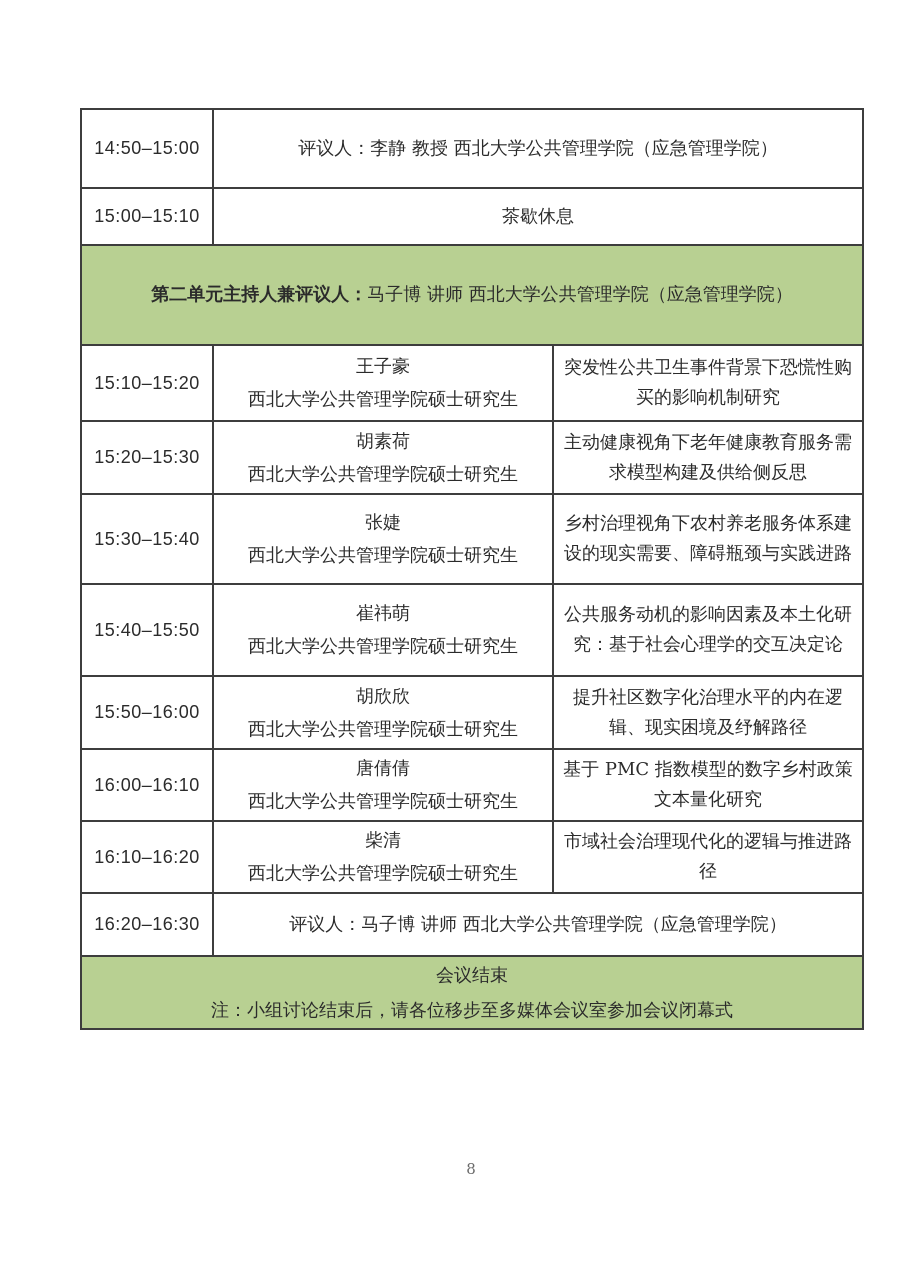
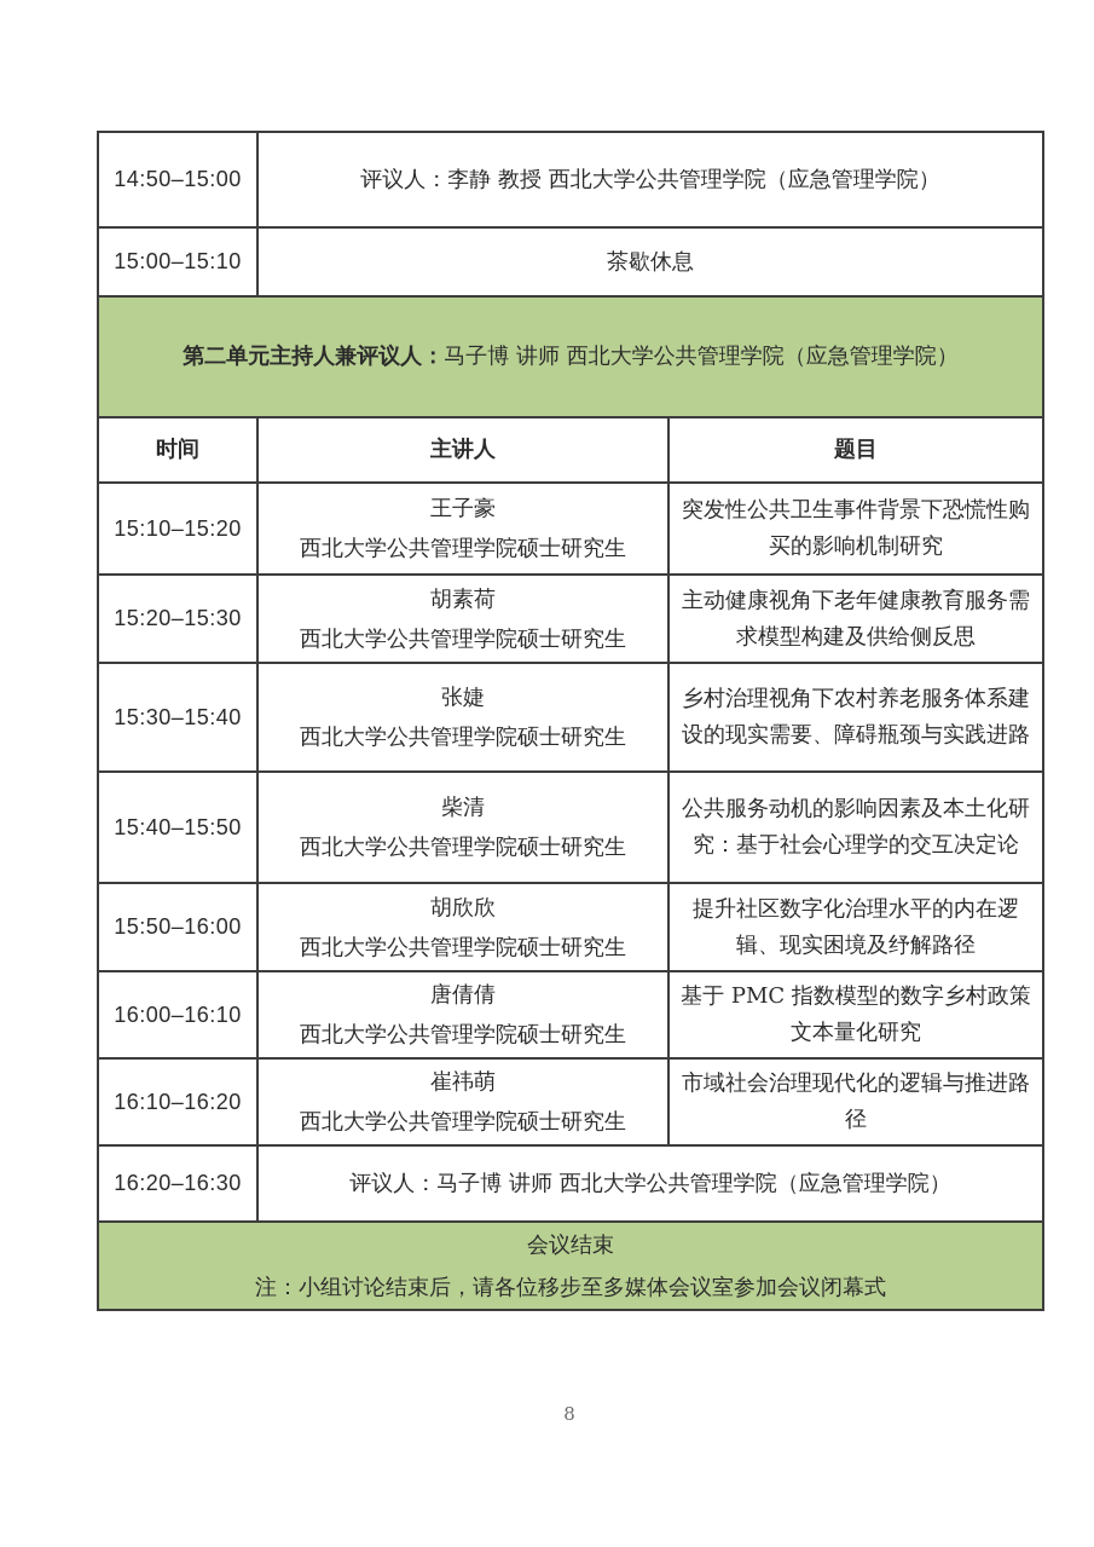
  14:50–15:00	评议人：李静 教授 西北大学公共管理学院（应急管理学院）
  15:00–15:10	茶歇休息
  第二单元主持人兼评议人：马子博 讲师 西北大学公共管理学院（应急管理学院）
+ 时间	主讲人	题目
  15:10–15:20	王子豪 西北大学公共管理学院硕士研究生	突发性公共卫生事件背景下恐慌性购买的影响机制研究
  15:20–15:30	胡素荷 西北大学公共管理学院硕士研究生	主动健康视角下老年健康教育服务需求模型构建及供给侧反思
  15:30–15:40	张婕 西北大学公共管理学院硕士研究生	乡村治理视角下农村养老服务体系建设的现实需要、障碍瓶颈与实践进路
- 15:40–15:50	崔祎萌 西北大学公共管理学院硕士研究生	公共服务动机的影响因素及本土化研究：基于社会心理学的交互决定论
+ 15:40–15:50	柴清 西北大学公共管理学院硕士研究生	公共服务动机的影响因素及本土化研究：基于社会心理学的交互决定论
  15:50–16:00	胡欣欣 西北大学公共管理学院硕士研究生	提升社区数字化治理水平的内在逻辑、现实困境及纾解路径
  16:00–16:10	唐倩倩 西北大学公共管理学院硕士研究生	基于 PMC 指数模型的数字乡村政策文本量化研究
- 16:10–16:20	柴清 西北大学公共管理学院硕士研究生	市域社会治理现代化的逻辑与推进路径
+ 16:10–16:20	崔祎萌 西北大学公共管理学院硕士研究生	市域社会治理现代化的逻辑与推进路径
  16:20–16:30	评议人：马子博 讲师 西北大学公共管理学院（应急管理学院）
  会议结束 注：小组讨论结束后，请各位移步至多媒体会议室参加会议闭幕式
  8
